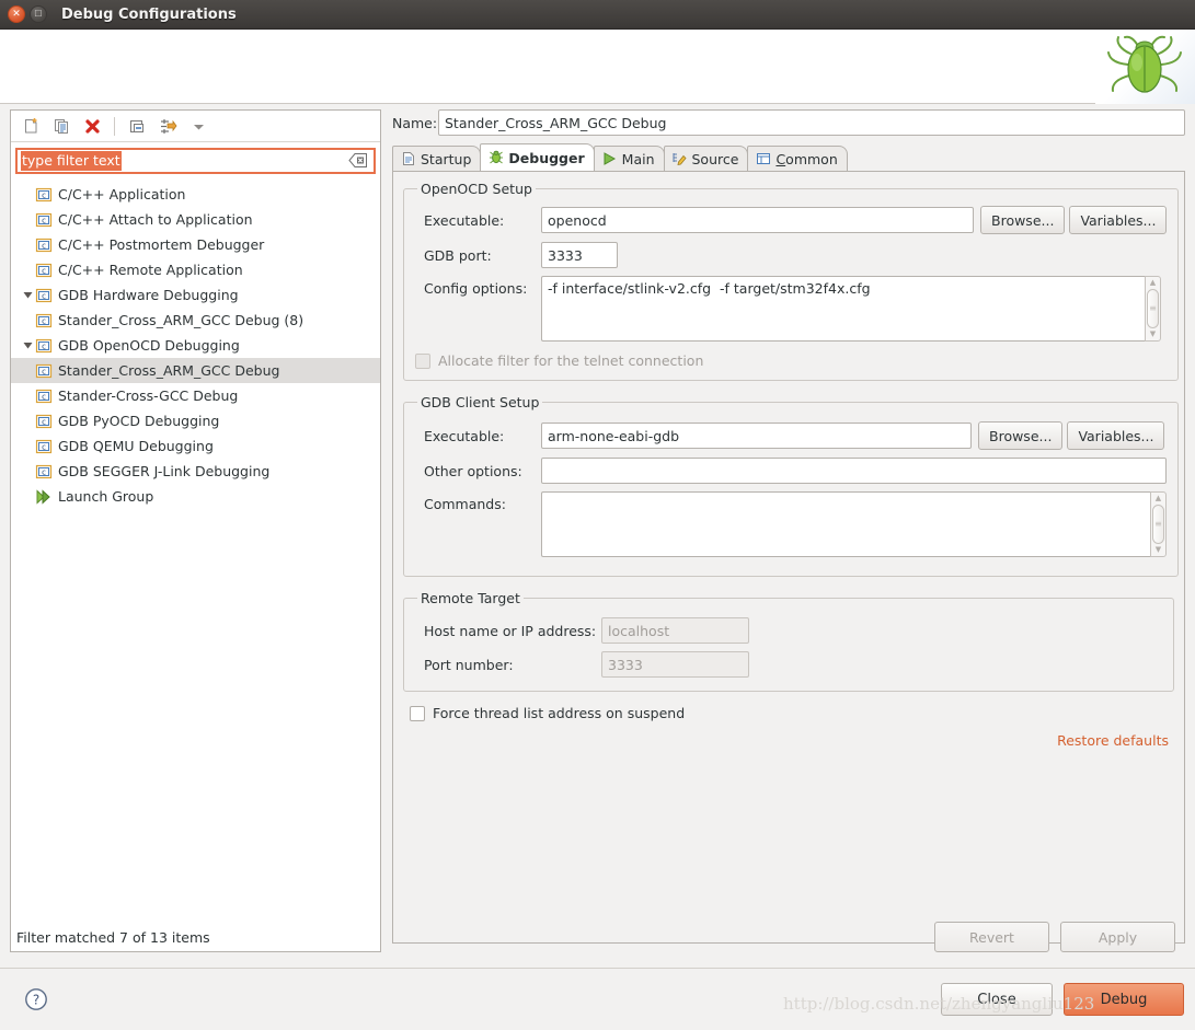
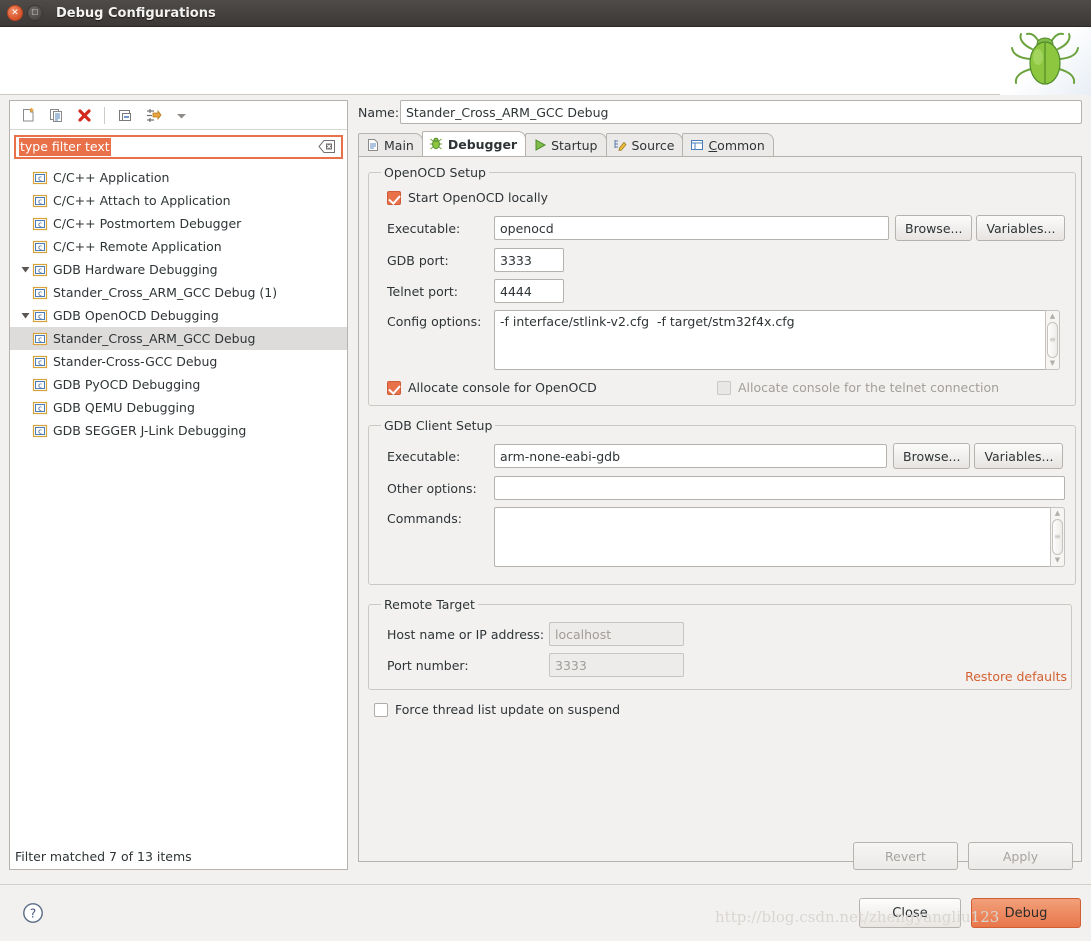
  ✕
  ☐
  Debug Configurations
  type filter text
  c
  C/C++ Application
  c
  C/C++ Attach to Application
  c
  C/C++ Postmortem Debugger
  c
  C/C++ Remote Application
  c
  GDB Hardware Debugging
  c
- Stander_Cross_ARM_GCC Debug (8)
+ Stander_Cross_ARM_GCC Debug (1)
  c
  GDB OpenOCD Debugging
  c
  Stander_Cross_ARM_GCC Debug
  c
  Stander-Cross-GCC Debug
  c
  GDB PyOCD Debugging
  c
  GDB QEMU Debugging
  c
  GDB SEGGER J-Link Debugging
- Launch Group
  Filter matched 7 of 13 items
  Name:
  Stander_Cross_ARM_GCC Debug
- Startup
+ Main
  Debugger
- Main
+ Startup
  Source
  Common
  OpenOCD Setup
+ Start OpenOCD locally
  Executable:
  openocd
  Browse...
  Variables...
  GDB port:
  3333
+ Telnet port:
+ 4444
  Config options:
  -f interface/stlink-v2.cfg -f target/stm32f4x.cfg
  ▲
  ≡
  ▼
+ Allocate console for OpenOCD
- Allocate filter for the telnet connection
+ Allocate console for the telnet connection
  GDB Client Setup
  Executable:
  arm-none-eabi-gdb
  Browse...
  Variables...
  Other options:
  Commands:
  ▲
  ≡
  ▼
  Remote Target
  Host name or IP address:
  localhost
  Port number:
  3333
- Force thread list address on suspend
+ Force thread list update on suspend
  Restore defaults
  Revert
  Apply
  ?
  Close
  Debug
  http://blog.csdn.net/zhengyangliu123
